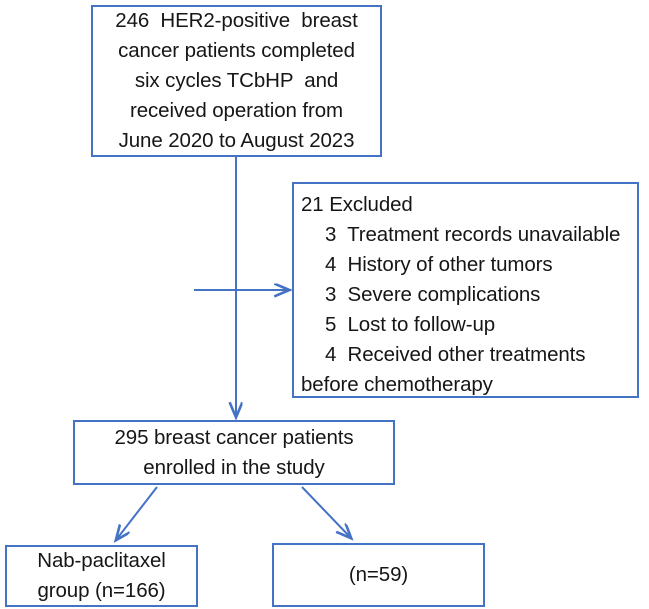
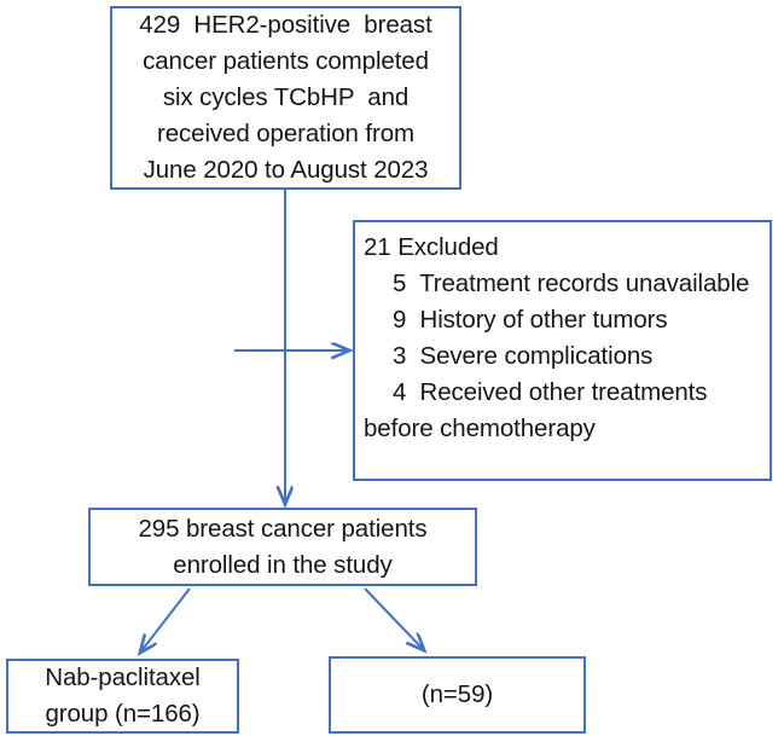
- 246 HER2-positive breast
+ 429 HER2-positive breast
  cancer patients completed
  six cycles TCbHP and
  received operation from
  June 2020 to August 2023
  21 Excluded
- 3 Treatment records unavailable
+ 5 Treatment records unavailable
- 4 History of other tumors
+ 9 History of other tumors
  3 Severe complications
- 5 Lost to follow-up
  4 Received other treatments
  before chemotherapy
  295 breast cancer patients
  enrolled in the study
  Nab-paclitaxel
  group (n=166)
  (n=59)
